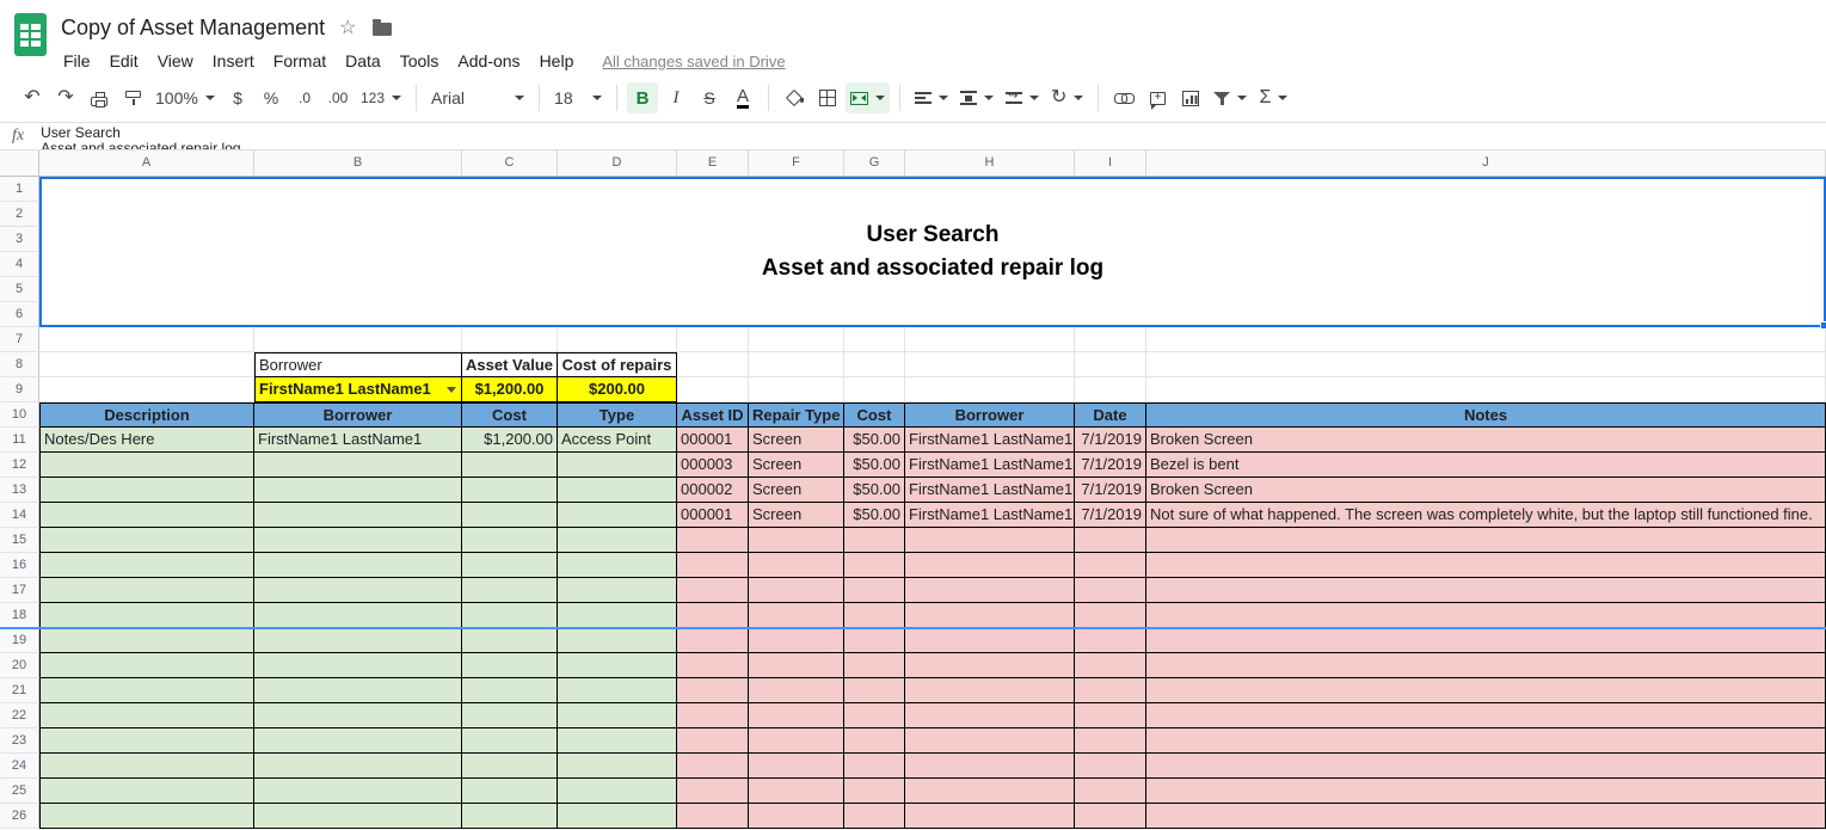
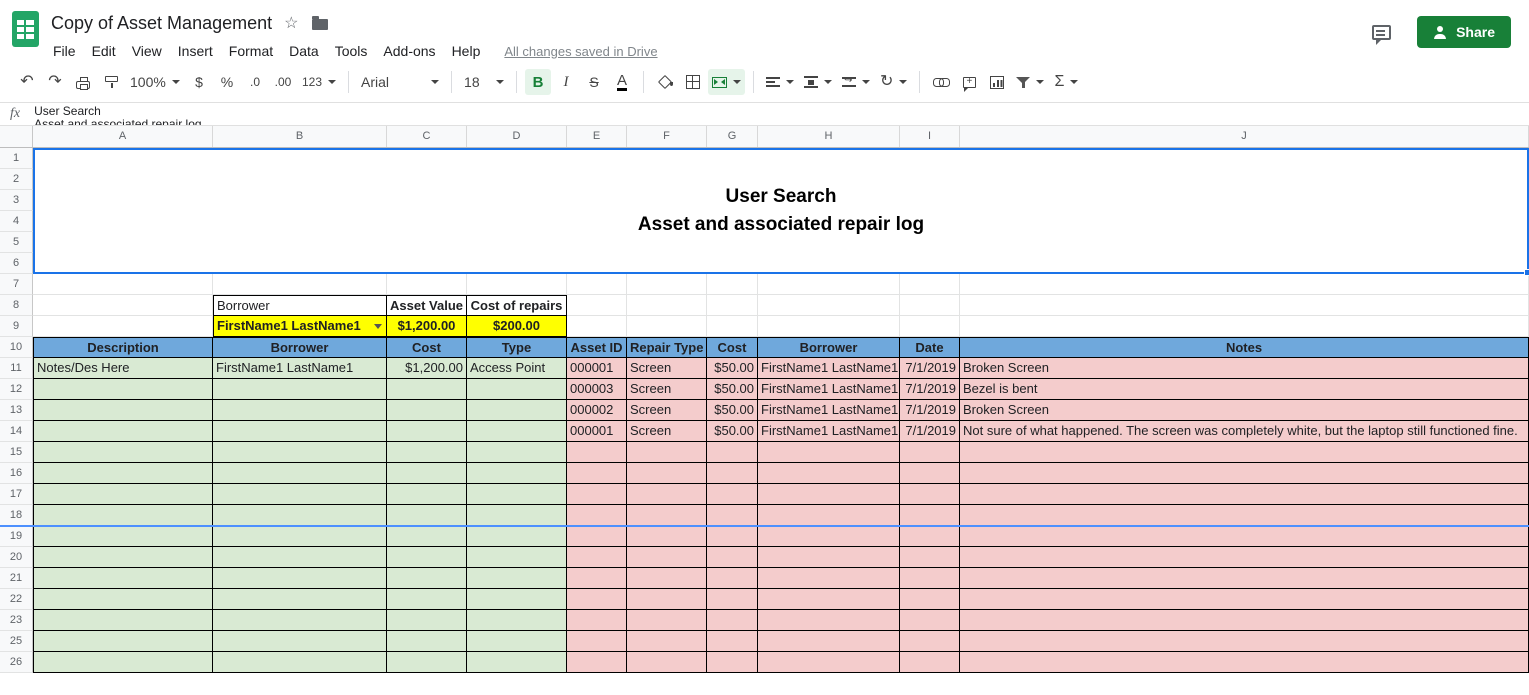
  Copy of Asset Management
  ☆
  File
  Edit
  View
  Insert
  Format
  Data
  Tools
  Add-ons
  Help
  All changes saved in Drive
+ Share
  ↶
  ↷
  100%
  $
  %
  .0
  .00
  123
  Arial
  18
  B
  I
  S
  A
  ↻
  Σ
  fx
  User Search
  Asset and associated repair log
  A
  B
  C
  D
  E
  F
  G
  H
  I
  J
  1
  2
  3
  4
  5
  6
  7
  8
  Borrower
  Asset Value
  Cost of repairs
  9
  FirstName1 LastName1
  $1,200.00
  $200.00
  10
  Description
  Borrower
  Cost
  Type
  Asset ID
  Repair Type
  Cost
  Borrower
  Date
  Notes
  11
  Notes/Des Here
  FirstName1 LastName1
  $1,200.00
  Access Point
  000001
  Screen
  $50.00
  FirstName1 LastName1
  7/1/2019
  Broken Screen
  12
  000003
  Screen
  $50.00
  FirstName1 LastName1
  7/1/2019
  Bezel is bent
  13
  000002
  Screen
  $50.00
  FirstName1 LastName1
  7/1/2019
  Broken Screen
  14
  000001
  Screen
  $50.00
  FirstName1 LastName1
  7/1/2019
  Not sure of what happened. The screen was completely white, but the laptop still functioned fine.
  15
  16
  17
  18
  19
  20
  21
  22
  23
- 24
  25
  26
  User Search
  Asset and associated repair log
